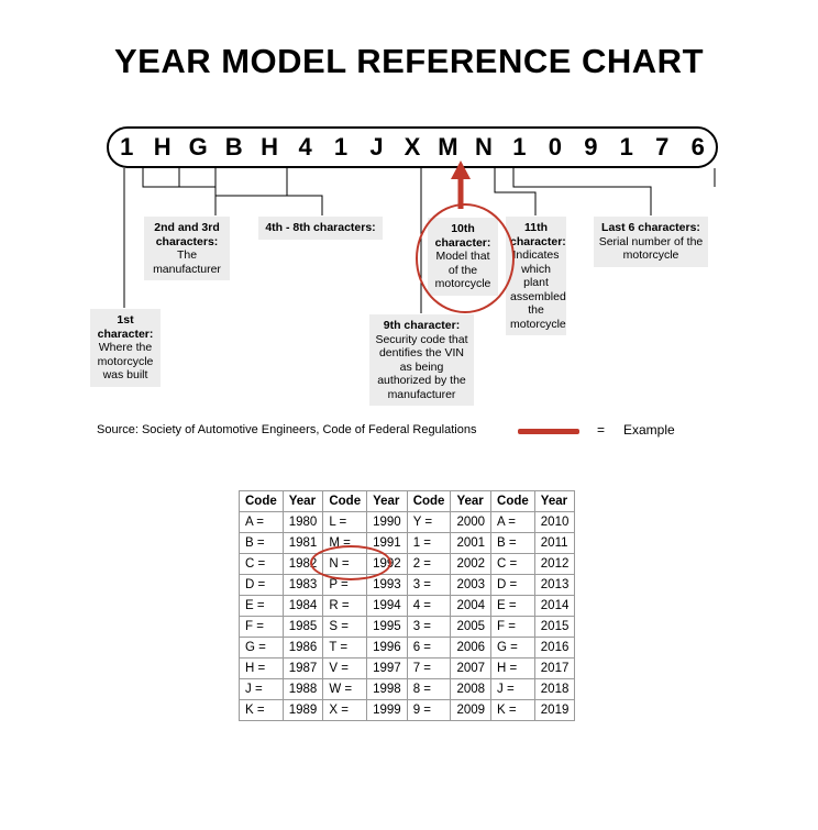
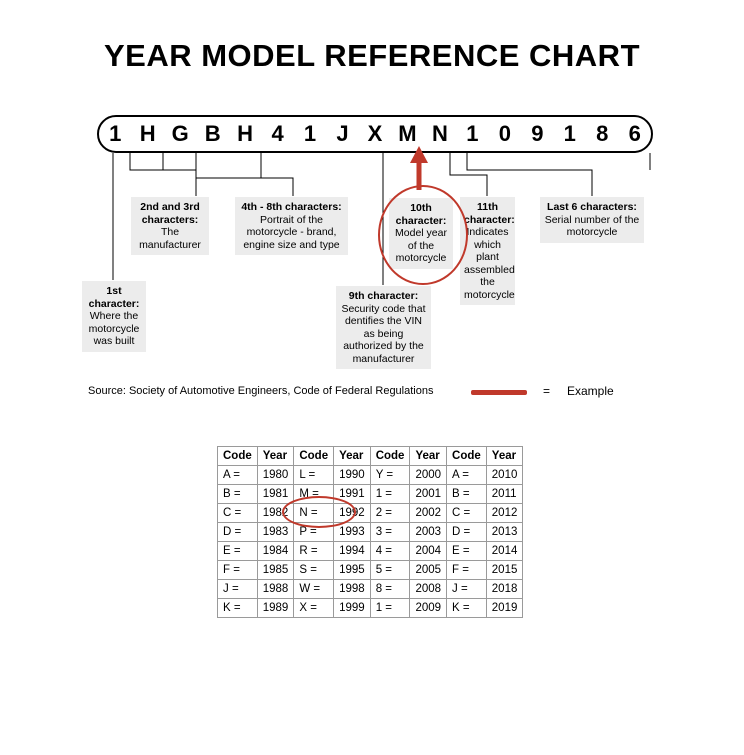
  YEAR MODEL REFERENCE CHART
  1
  H
  G
  B
  H
  4
  1
  J
  X
  M
  N
  1
  0
  9
  1
- 7
+ 8
  6
  1st character:
  Where the motorcycle was built
  2nd and 3rd characters:
  The manufacturer
  4th - 8th characters:
+ Portrait of the motorcycle - brand, engine size and type
  9th character:
  Security code that dentifies the VIN as being authorized by the manufacturer
  10th character:
- Model that of the motorcycle
+ Model year of the motorcycle
  11th character:
  Indicates which plant assembled the motorcycle
  Last 6 characters:
  Serial number of the motorcycle
  Source: Society of Automotive Engineers, Code of Federal Regulations
  =
  Example
  Code	Year	Code	Year	Code	Year	Code	Year
  A =	1980	L =	1990	Y =	2000	A =	2010
  B =	1981	M =	1991	1 =	2001	B =	2011
  C =	1982	N =	1992	2 =	2002	C =	2012
  D =	1983	P =	1993	3 =	2003	D =	2013
  E =	1984	R =	1994	4 =	2004	E =	2014
- F =	1985	S =	1995	3 =	2005	F =	2015
+ F =	1985	S =	1995	5 =	2005	F =	2015
- G =	1986	T =	1996	6 =	2006	G =	2016
- H =	1987	V =	1997	7 =	2007	H =	2017
  J =	1988	W =	1998	8 =	2008	J =	2018
- K =	1989	X =	1999	9 =	2009	K =	2019
+ K =	1989	X =	1999	1 =	2009	K =	2019
